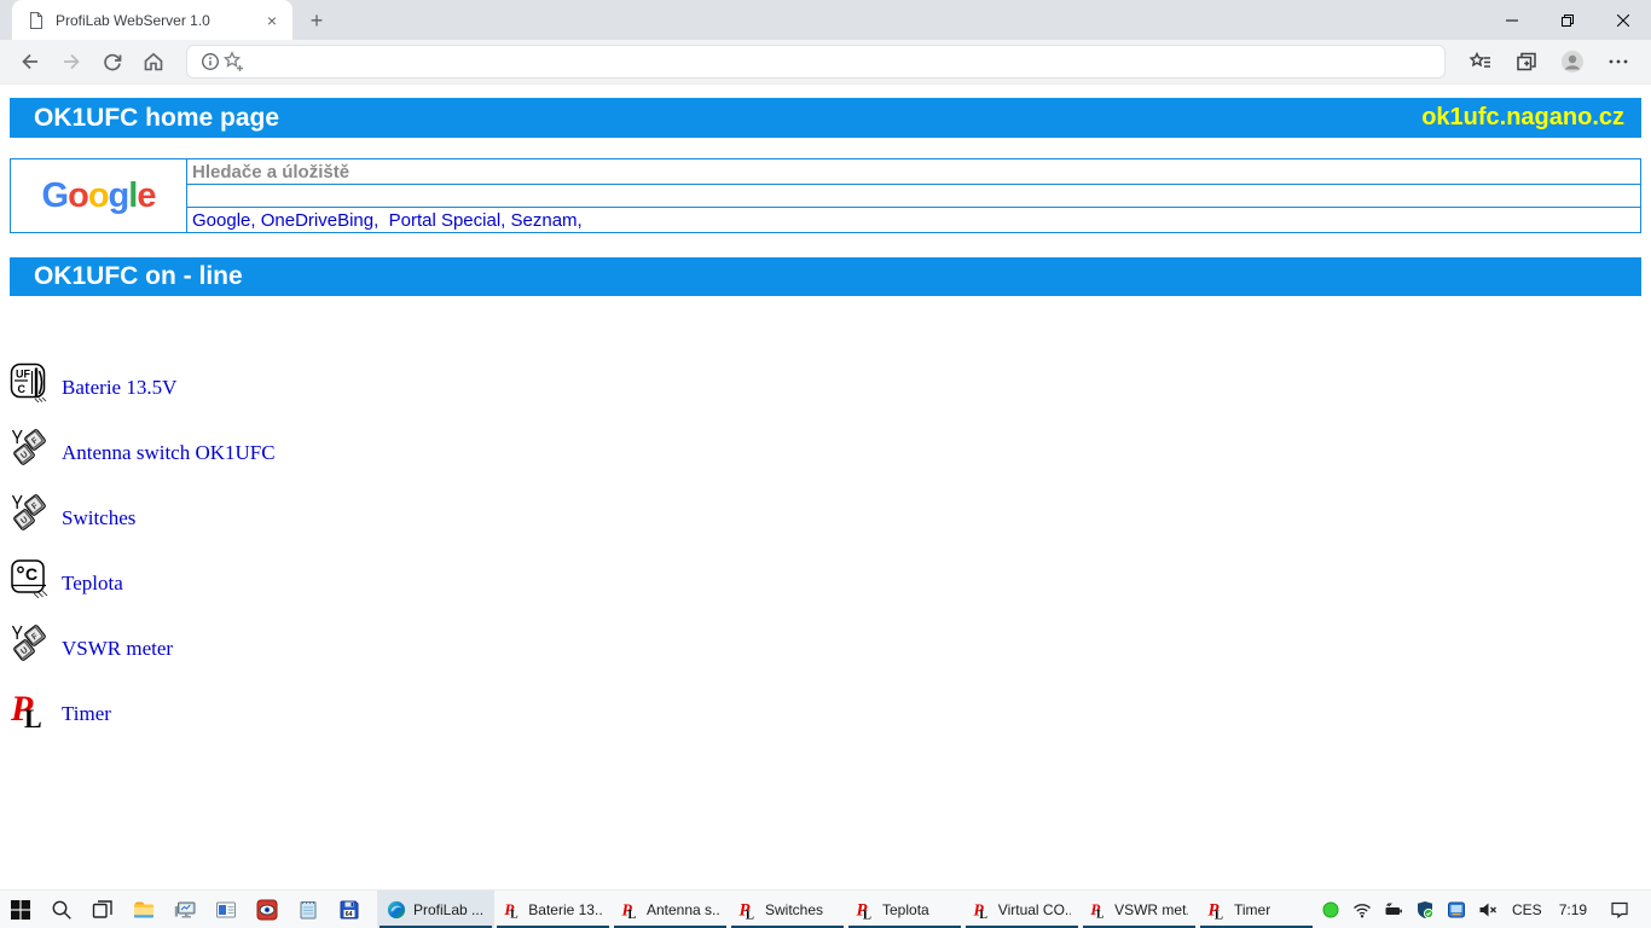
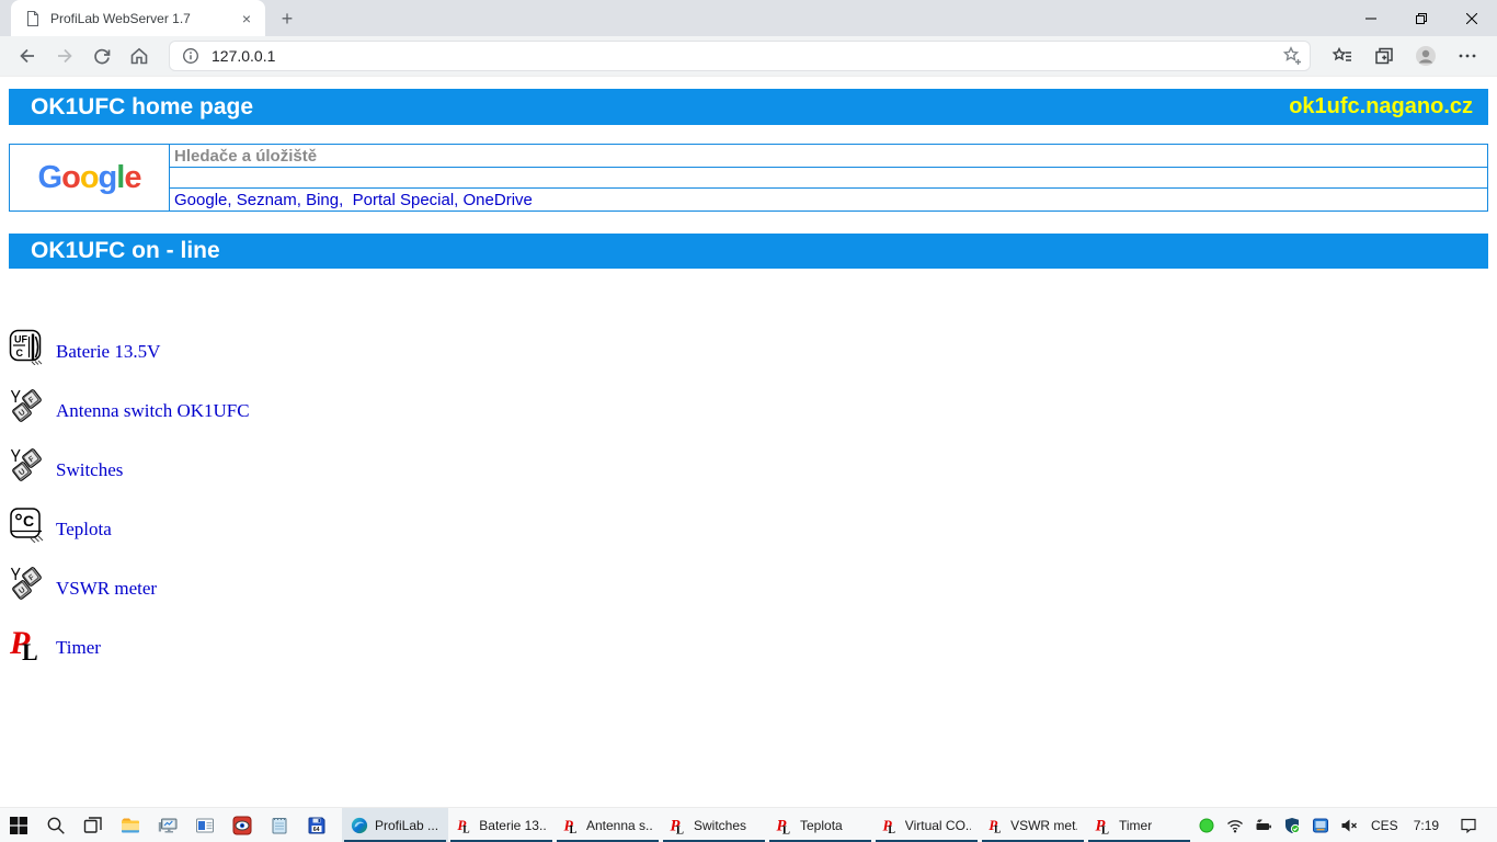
- ProfiLab WebServer 1.0
+ ProfiLab WebServer 1.7
  ×
  +
+ 127.0.0.1
  OK1UFC home page
  ok1ufc.nagano.cz
  Google
  Hledače a úložiště
  Google,
- OneDrive
+ Seznam,
  Bing,
  Portal Special,
- Seznam,
+ OneDrive
  OK1UFC on - line
  Baterie 13.5V
  Antenna switch OK1UFC
  Switches
  Teplota
  VSWR meter
  Timer
  ProfiLab ...
  Baterie 13..
  Antenna s..
  Switches
  Teplota
  Virtual CO..
  VSWR met
  Timer
  CES
  7:19
